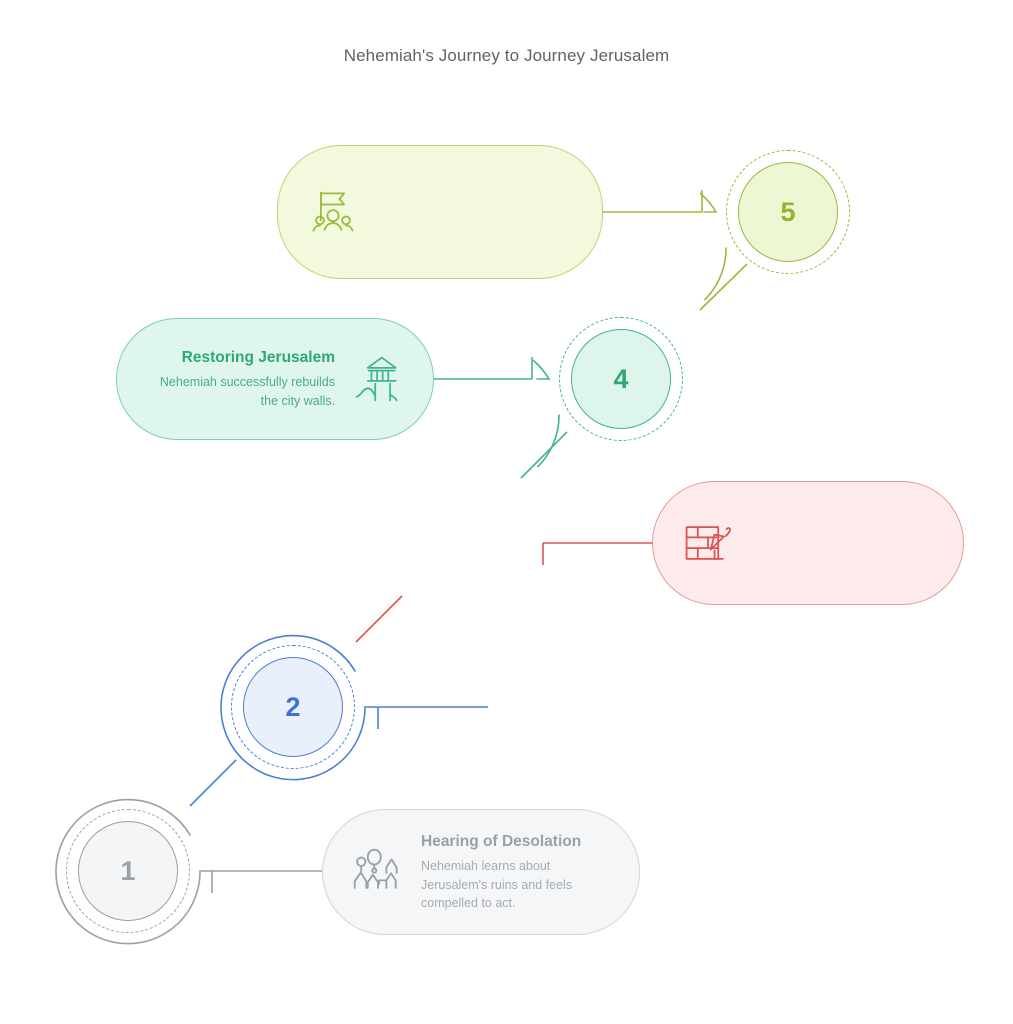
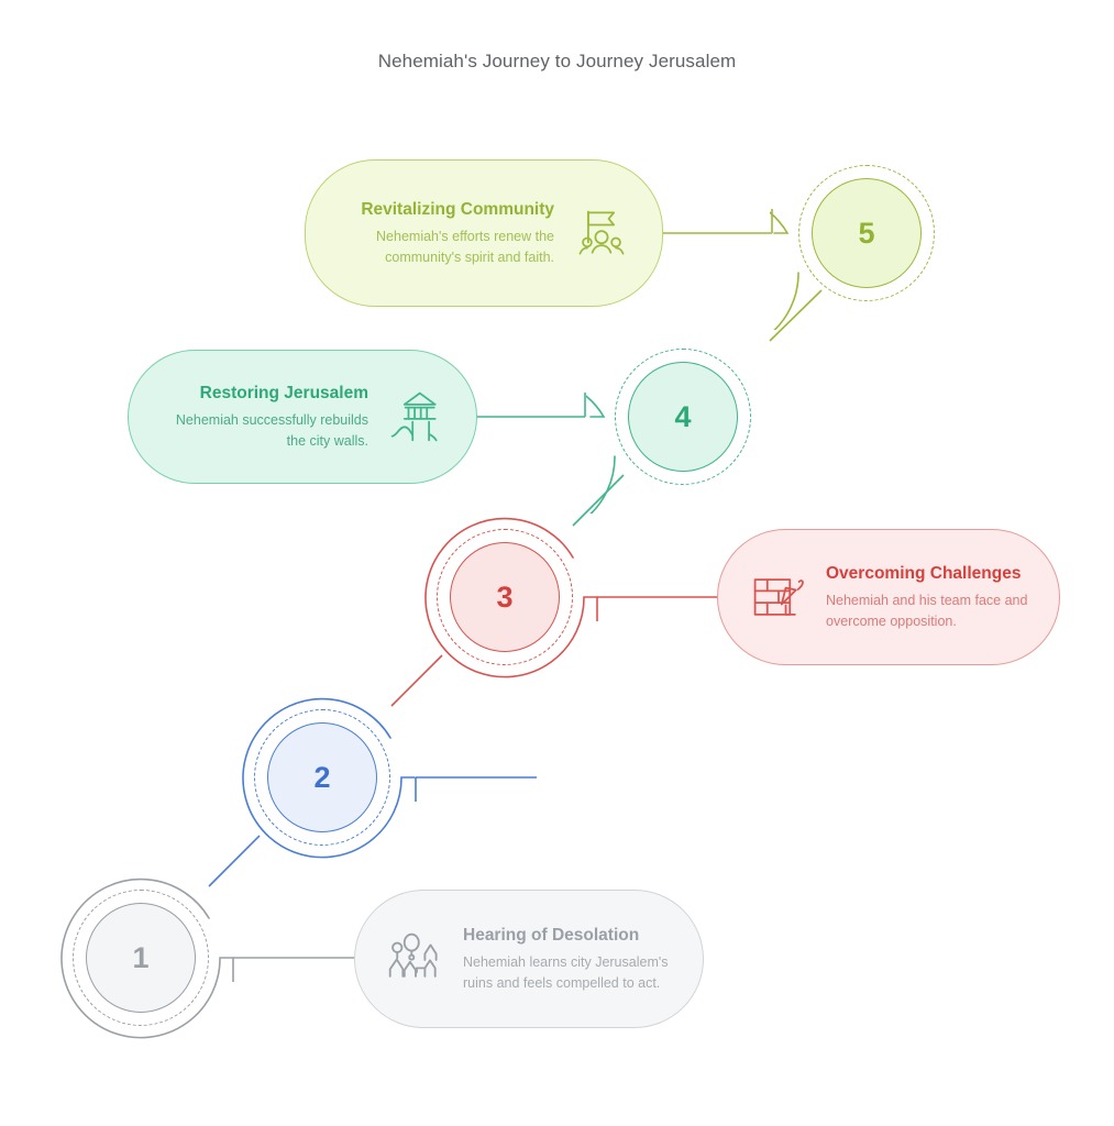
  Nehemiah's Journey to Journey Jerusalem
  1
  Hearing of Desolation
- Nehemiah learns about Jerusalem's ruins and feels compelled to act.
+ Nehemiah learns city Jerusalem's ruins and feels compelled to act.
  2
+ 3
+ Overcoming Challenges
+ Nehemiah and his team face and overcome opposition.
  4
  Restoring Jerusalem
  Nehemiah successfully rebuilds the city walls.
  5
+ Revitalizing Community
+ Nehemiah's efforts renew the community's spirit and faith.
